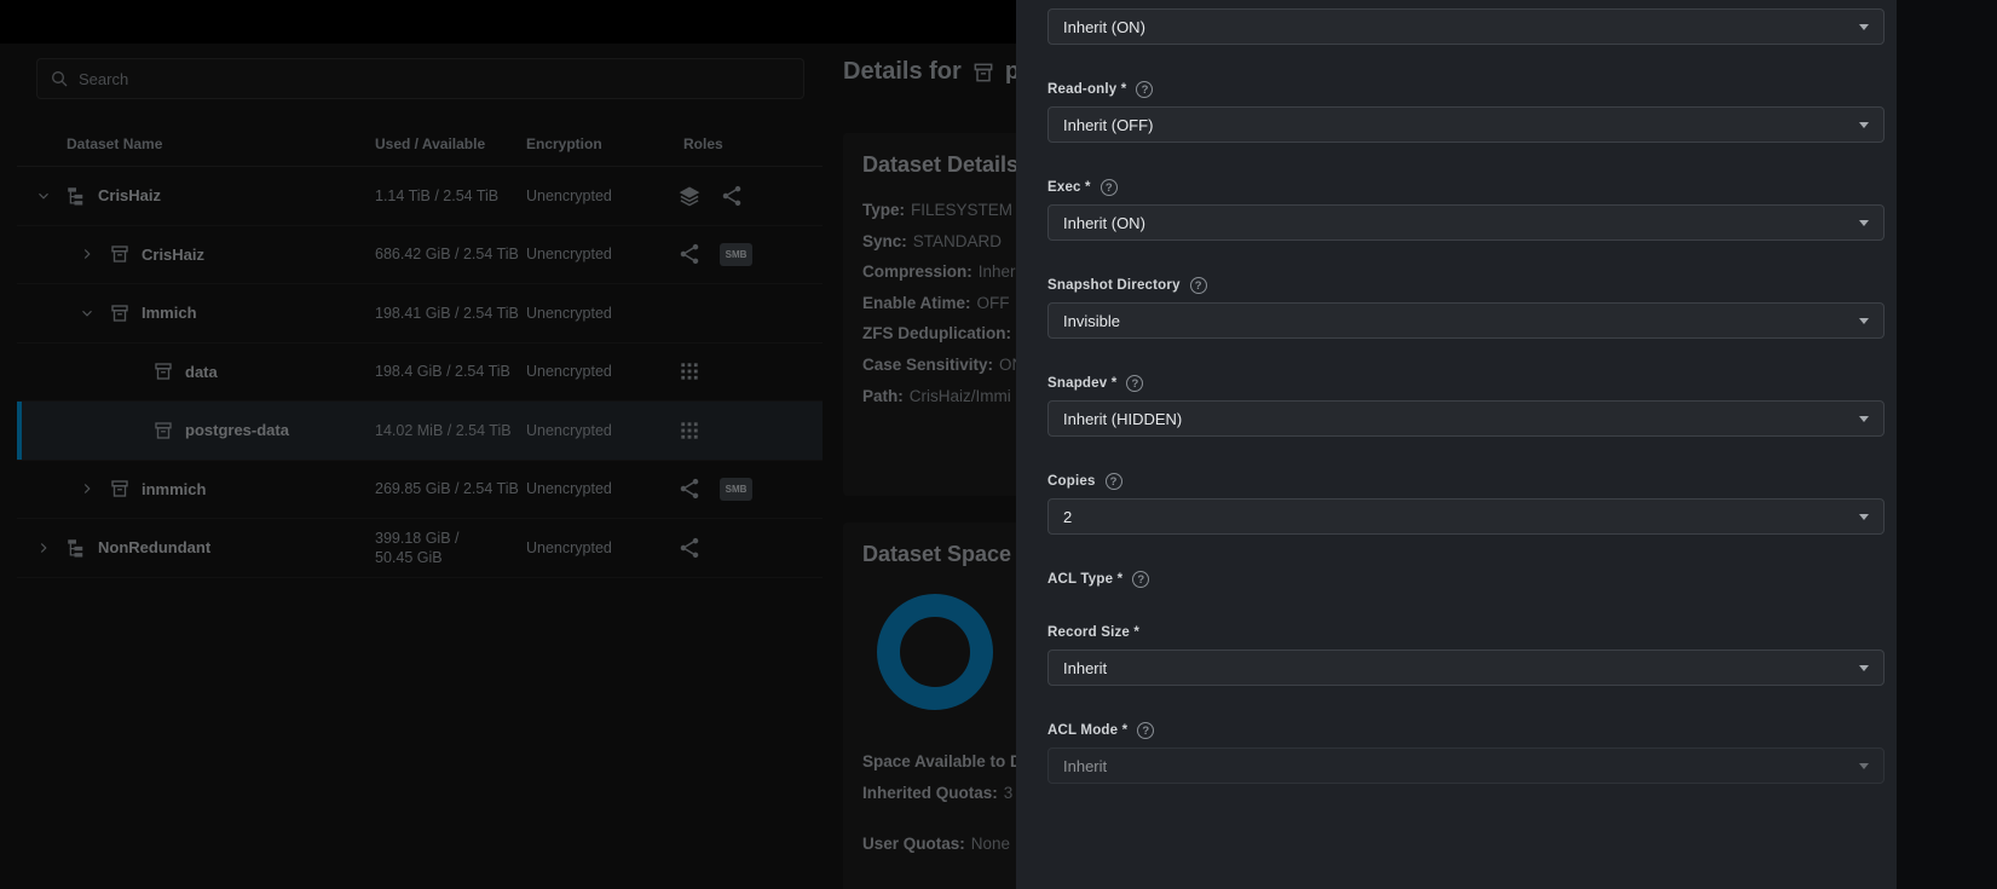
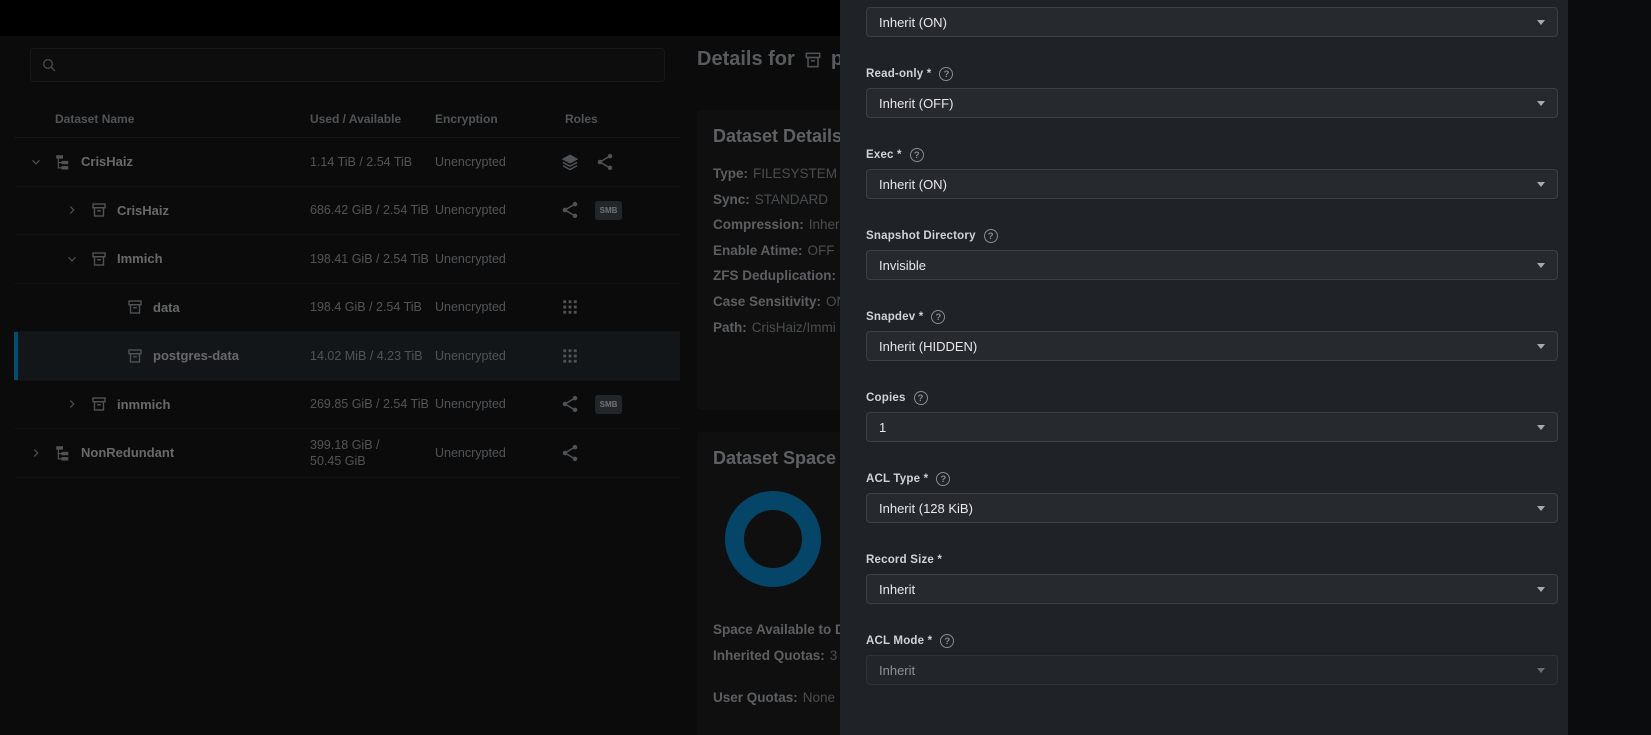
- Search
  Dataset Name
  Used / Available
  Encryption
  Roles
  CrisHaiz
  1.14 TiB / 2.54 TiB
  Unencrypted
  CrisHaiz
  686.42 GiB / 2.54 TiB
  Unencrypted
  SMB
  Immich
  198.41 GiB / 2.54 TiB
  Unencrypted
  data
  198.4 GiB / 2.54 TiB
  Unencrypted
  postgres-data
- 14.02 MiB / 2.54 TiB
+ 14.02 MiB / 4.23 TiB
  Unencrypted
  inmmich
  269.85 GiB / 2.54 TiB
  Unencrypted
  SMB
  NonRedundant
  399.18 GiB /
  50.45 GiB
  Unencrypted
  Details for
  Dataset Details
  Type: FILESYSTEM
  Sync: STANDARD
  Compression: Inher
  Enable Atime: OFF
  ZFS Deduplication:
  Case Sensitivity: O
  Path: CrisHaiz/Immi
  Inherited Quotas: 3
  User Quotas: None
  Inherit (ON)
  Read-only *
  ?
  Inherit (OFF)
  Exec *
  ?
  Inherit (ON)
  Snapshot Directory
  ?
  Invisible
  Snapdev *
  ?
  Inherit (HIDDEN)
  Copies
  ?
- 2
+ 1
  ACL Type *
  ?
+ Inherit (128 KiB)
  Record Size *
  Inherit
  ACL Mode *
  ?
  Inherit
